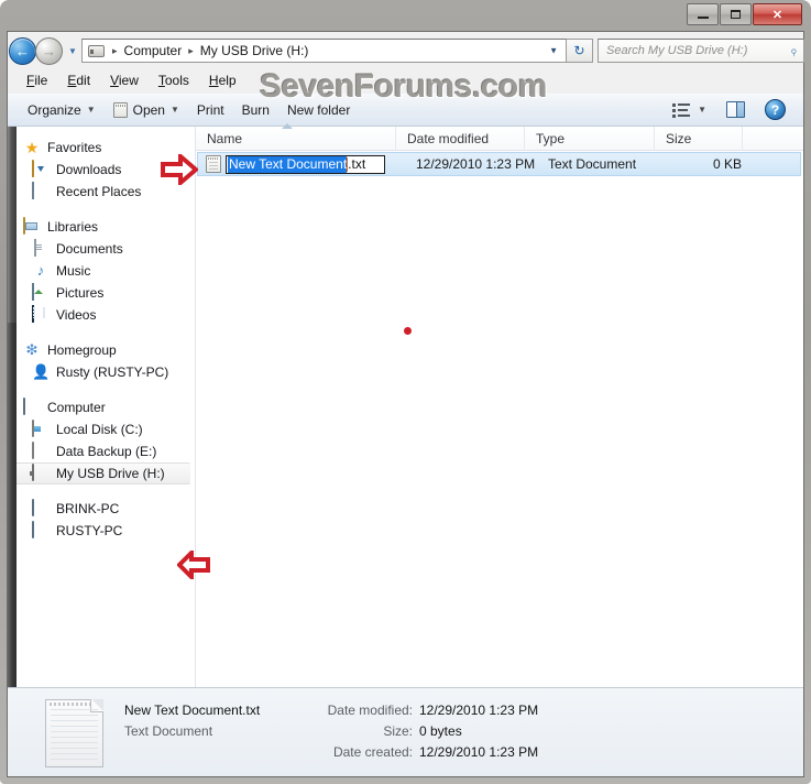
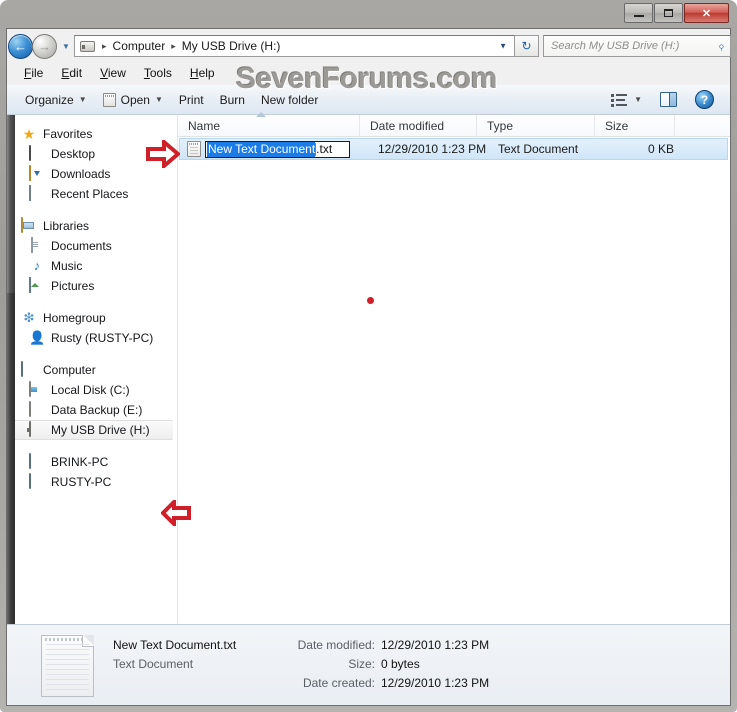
  ✕
  ←
  →
  ▼
  ▸
  Computer
  ▸
  My USB Drive (H:)
  ▼
  ↻
  Search My USB Drive (H:)
  File
  Edit
  View
  Tools
  Help
  SevenForums.com
  Organize
  ▼
  Open
  ▼
  Print
  Burn
  New folder
  ▼
  ?
  ★
  Favorites
+ Desktop
  Downloads
  Recent Places
  Libraries
  Documents
  ♪
  Music
  Pictures
- Videos
  ❇
  Homegroup
  👤
  Rusty (RUSTY-PC)
  Computer
  Local Disk (C:)
  Data Backup (E:)
  My USB Drive (H:)
  BRINK-PC
  RUSTY-PC
  Name
  Date modified
  Type
  Size
  New Text Document
  .txt
  12/29/2010 1:23 PM
  Text Document
  0 KB
  New Text Document.txt
  Date modified:
  12/29/2010 1:23 PM
  Text Document
  Size:
  0 bytes
  Date created:
  12/29/2010 1:23 PM
